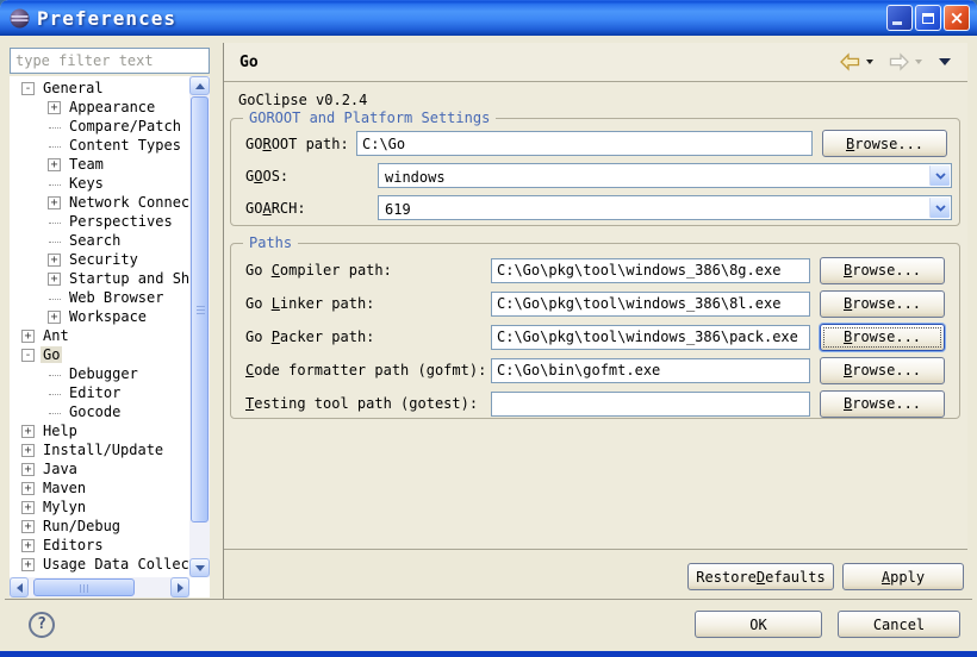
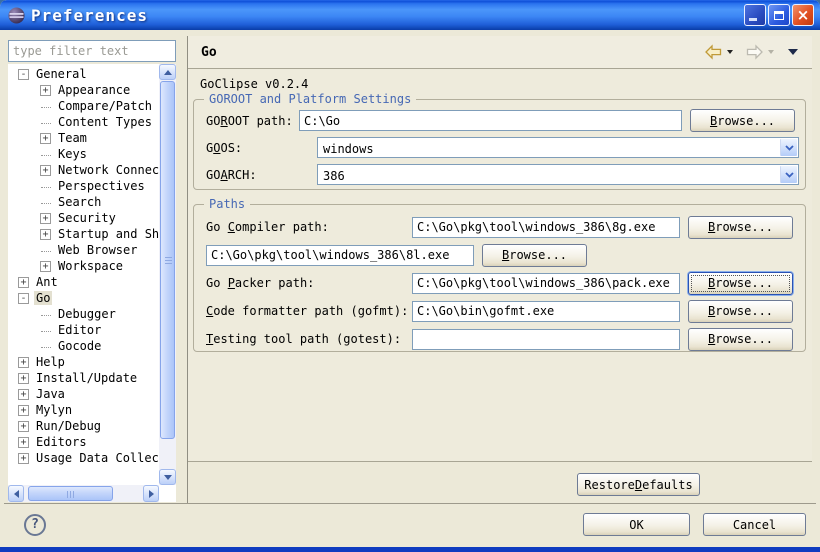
  Preferences
  ×
  type filter text
  General
  Appearance
  Compare/Patch
  Content Types
  Team
  Keys
  Network Connec
  Perspectives
  Search
  Security
  Startup and Sh
  Web Browser
  Workspace
  Ant
  Go
  Debugger
  Editor
  Gocode
  Help
  Install/Update
  Java
- Maven
  Mylyn
  Run/Debug
  Editors
  Usage Data Collec
  Go
  GoClipse v0.2.4
  GOROOT and Platform Settings
  GOROOT path:
  C:\Go
  B
  rowse...
  GOOS:
  windows
  GOARCH:
- 619
+ 386
  Paths
  Go Compiler path:
  C:\Go\pkg\tool\windows_386\8g.exe
  B
  rowse...
- Go Linker path:
  C:\Go\pkg\tool\windows_386\8l.exe
  B
  rowse...
  Go Packer path:
  C:\Go\pkg\tool\windows_386\pack.exe
  B
  rowse...
  Code formatter path (gofmt):
  C:\Go\bin\gofmt.exe
  B
  rowse...
  Testing tool path (gotest):
  B
  rowse...
  Restore
  D
  efaults
- A
- pply
  ?
  OK
  Cancel
